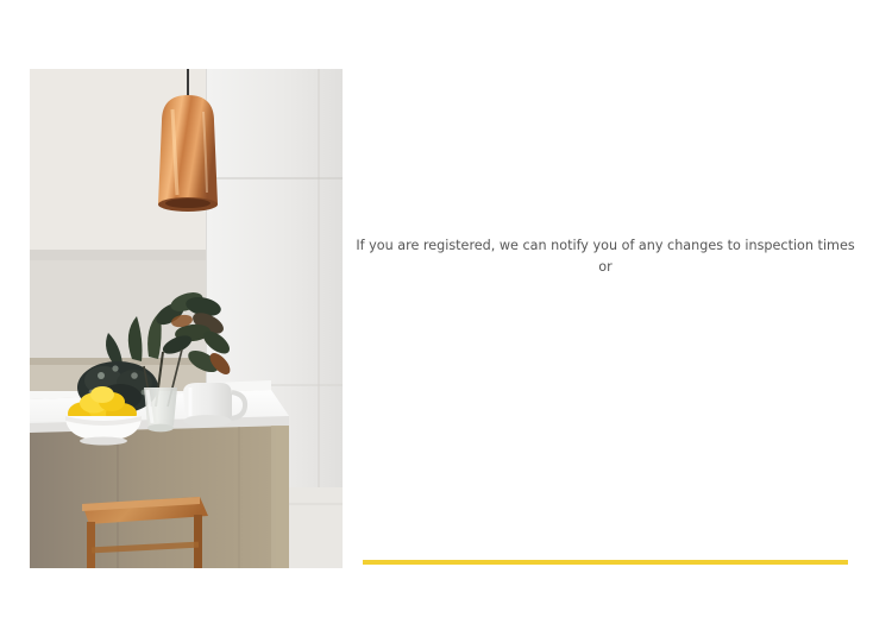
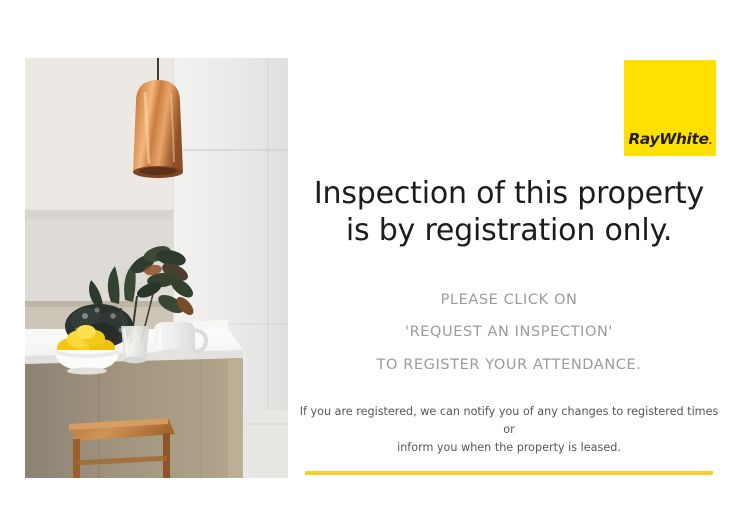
+ RayWhite.
+ Inspection of this property
+ is by registration only.
+ PLEASE CLICK ON
+ 'REQUEST AN INSPECTION'
+ TO REGISTER YOUR ATTENDANCE.
- If you are registered, we can notify you of any changes to inspection times or
+ If you are registered, we can notify you of any changes to registered times or
+ inform you when the property is leased.
